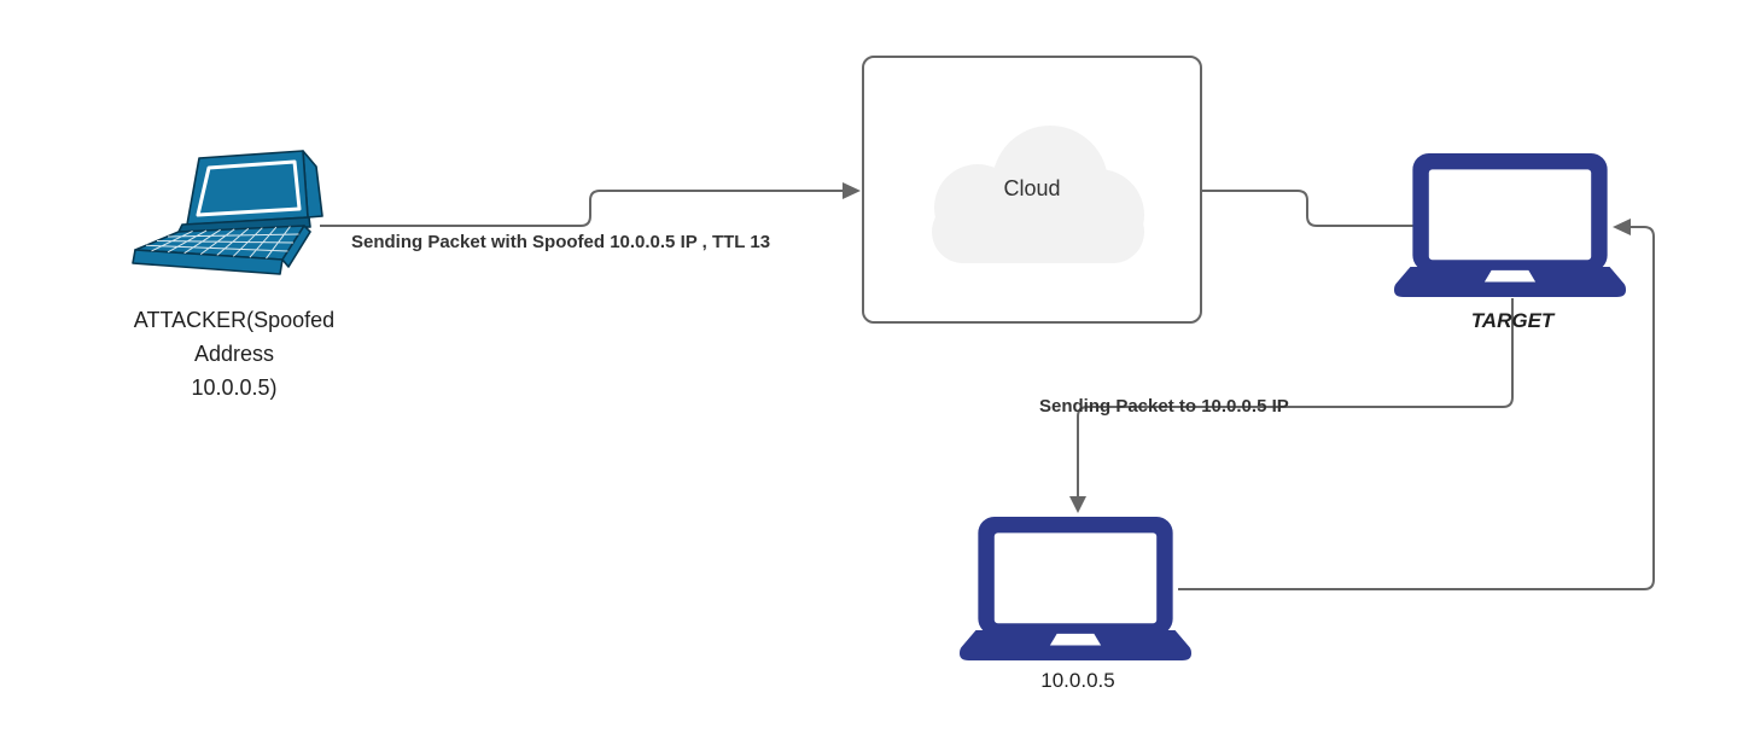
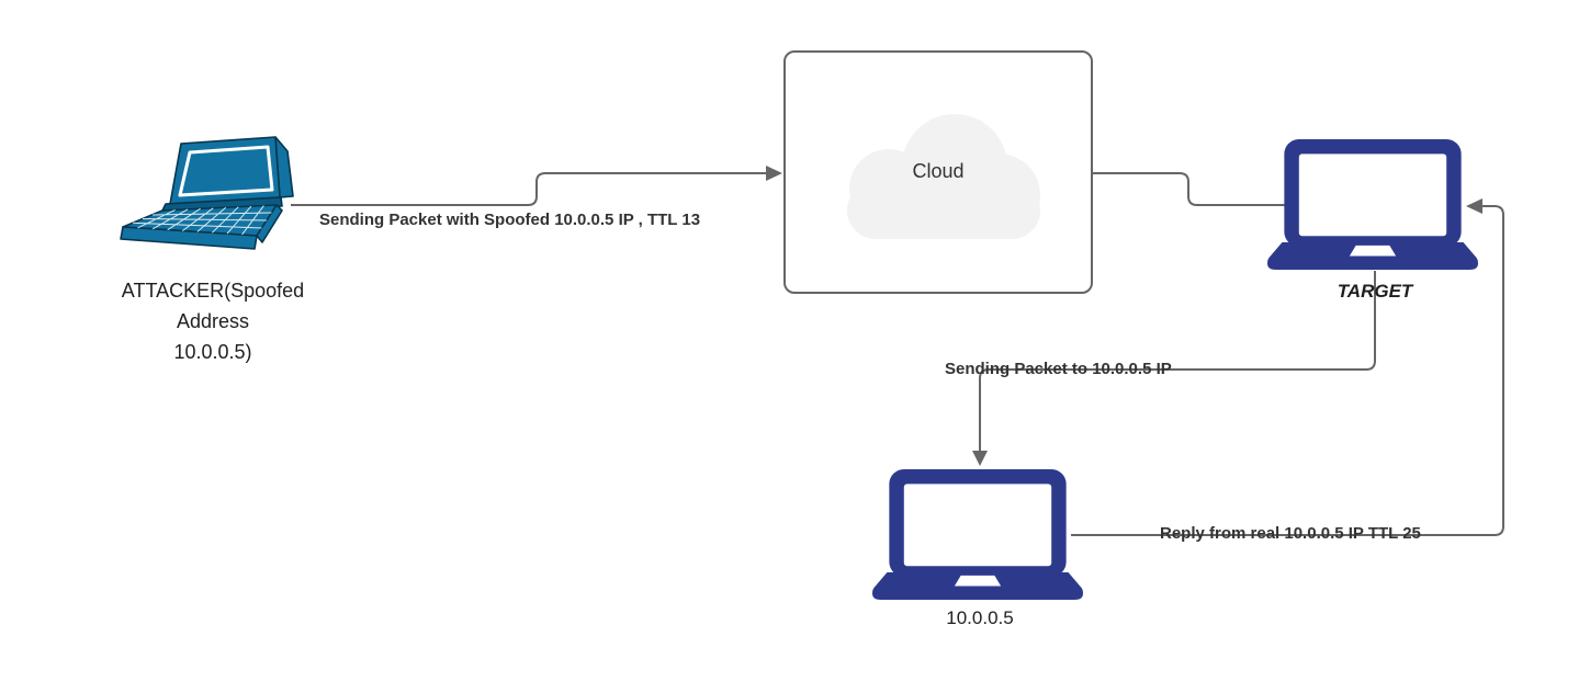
  ATTACKER(Spoofed
  Address
  10.0.0.5)
  Cloud
  TARGET
  10.0.0.5
  Sending Packet with Spoofed 10.0.0.5 IP , TTL 13
  Sending Packet to 10.0.0.5 IP
+ Reply from real 10.0.0.5 IP TTL 25
